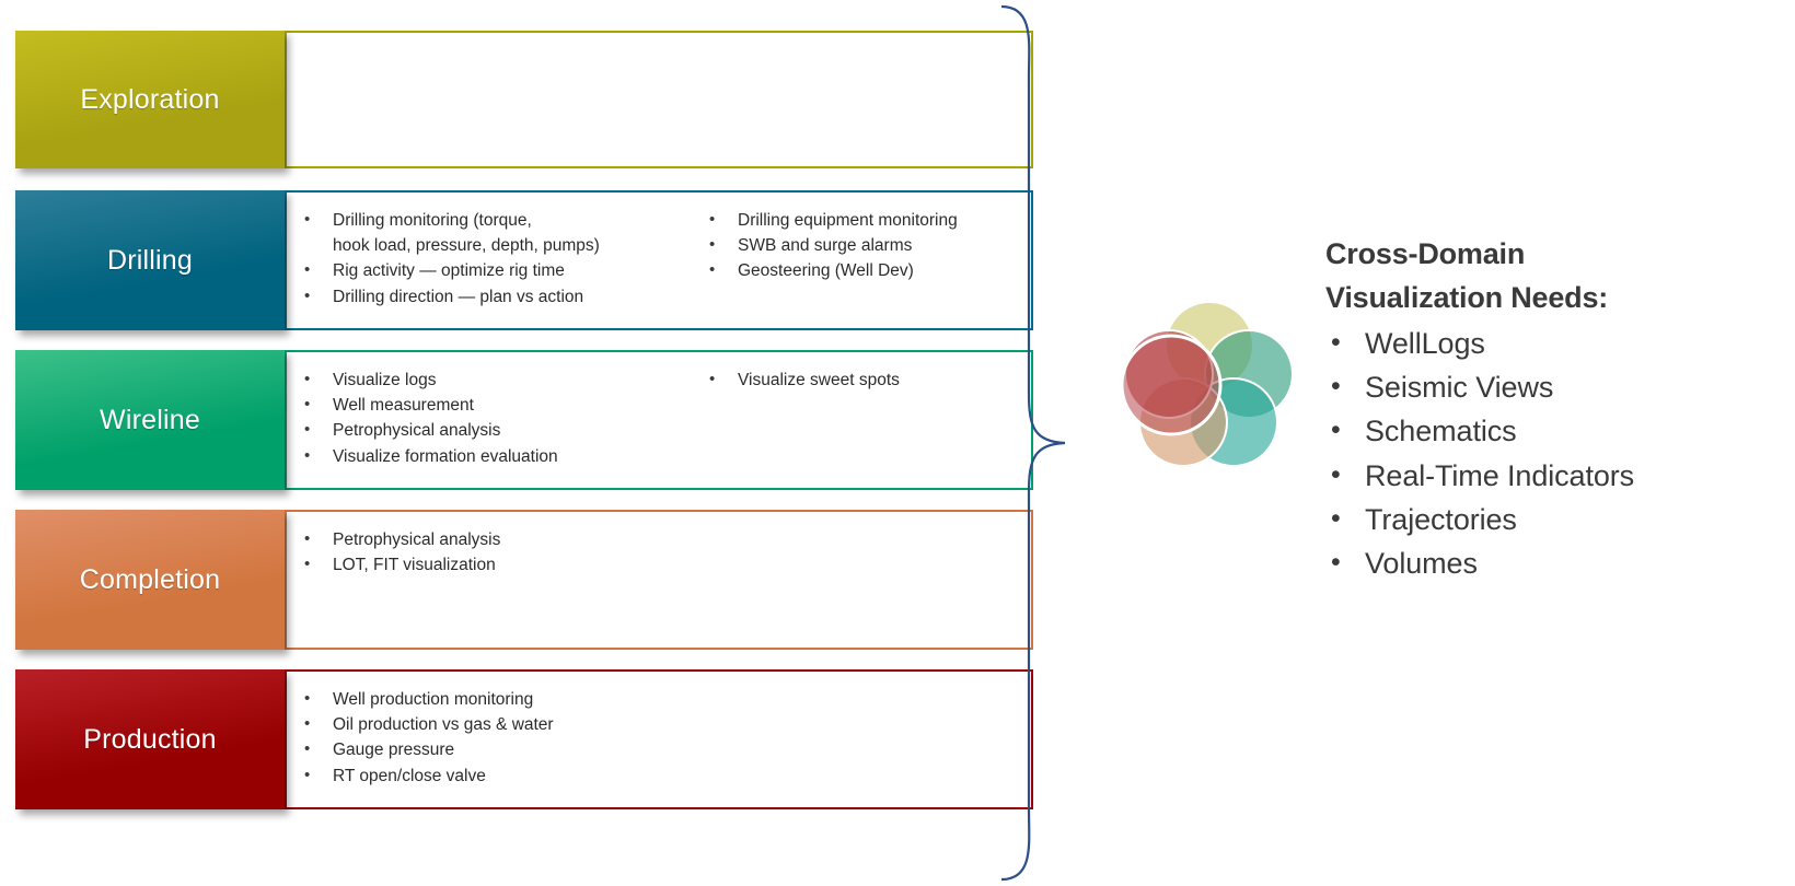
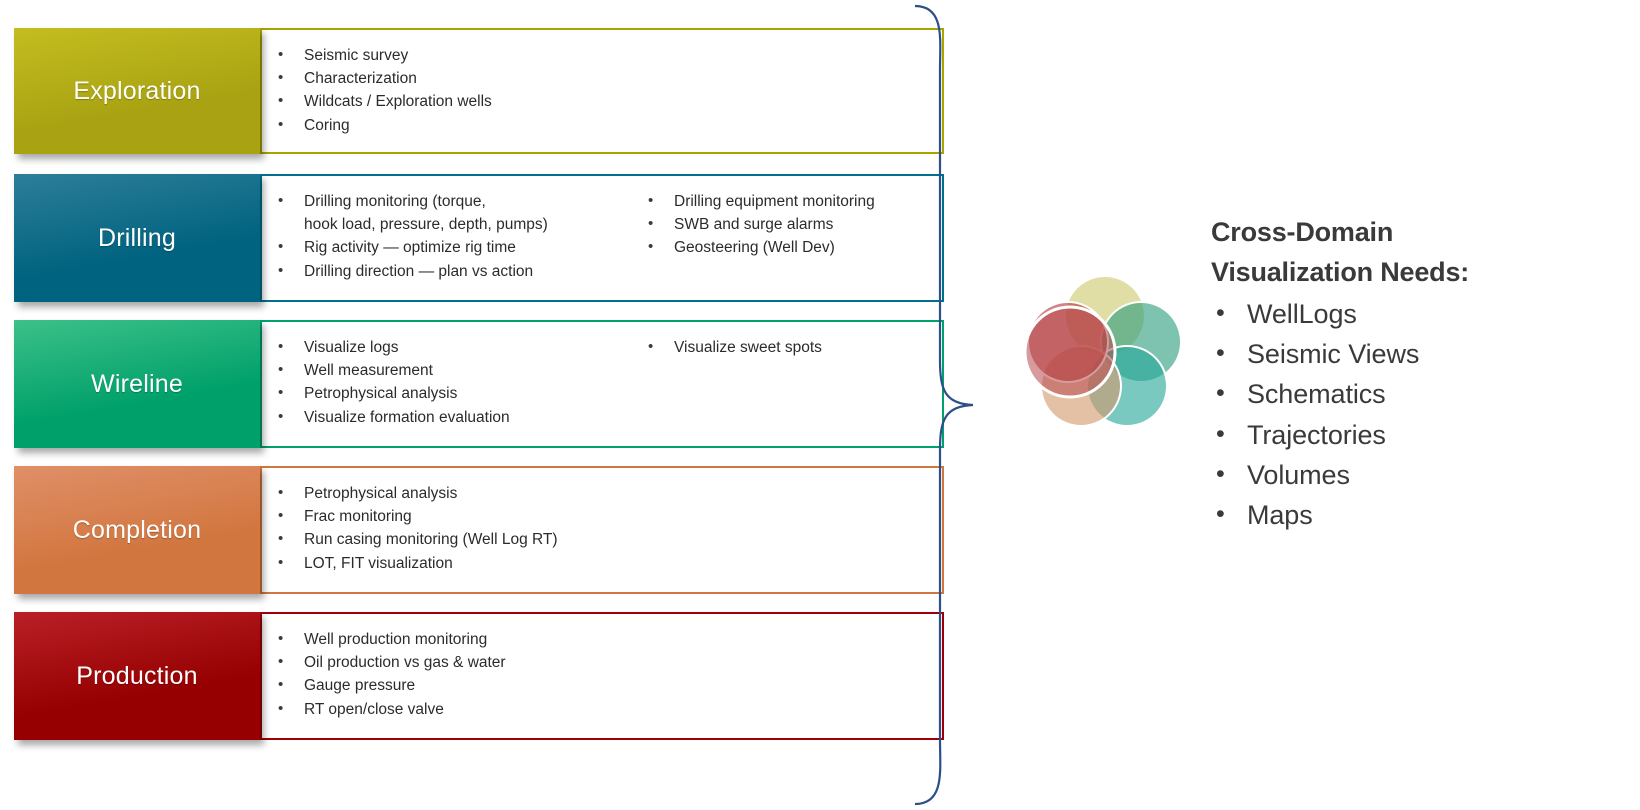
+ Seismic survey
+ Characterization
+ Wildcats / Exploration wells
+ Coring
  Exploration
  Drilling monitoring (torque,
  hook load, pressure, depth, pumps)
  Rig activity — optimize rig time
  Drilling direction — plan vs action
  Drilling equipment monitoring
  SWB and surge alarms
  Geosteering (Well Dev)
  Drilling
  Visualize logs
  Well measurement
  Petrophysical analysis
  Visualize formation evaluation
  Visualize sweet spots
  Wireline
  Petrophysical analysis
+ Frac monitoring
+ Run casing monitoring (Well Log RT)
  LOT, FIT visualization
  Completion
  Well production monitoring
  Oil production vs gas & water
  Gauge pressure
  RT open/close valve
  Production
  Cross-Domain
  Visualization Needs:
  WellLogs
  Seismic Views
  Schematics
- Real-Time Indicators
  Trajectories
  Volumes
+ Maps
